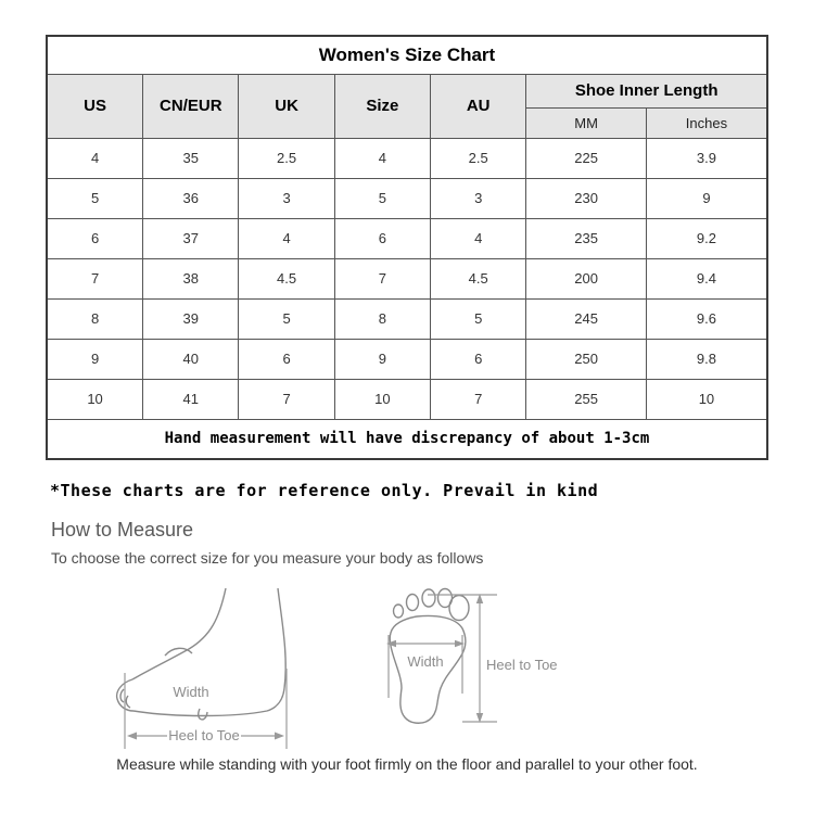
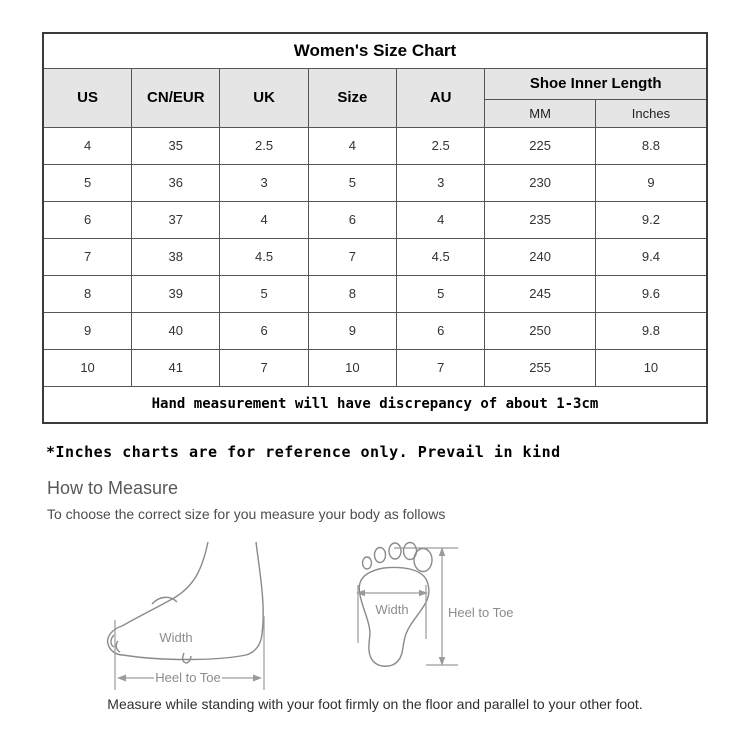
  Women's Size Chart
  US	CN/EUR	UK	Size	AU	Shoe Inner Length
  MM	Inches
- 4	35	2.5	4	2.5	225	3.9
+ 4	35	2.5	4	2.5	225	8.8
  5	36	3	5	3	230	9
  6	37	4	6	4	235	9.2
- 7	38	4.5	7	4.5	200	9.4
+ 7	38	4.5	7	4.5	240	9.4
  8	39	5	8	5	245	9.6
  9	40	6	9	6	250	9.8
  10	41	7	10	7	255	10
  Hand measurement will have discrepancy of about 1-3cm
- *These charts are for reference only. Prevail in kind
+ *Inches charts are for reference only. Prevail in kind
  How to Measure
  To choose the correct size for you measure your body as follows
  Width
  Heel to Toe
  Width
  Heel to Toe
  Measure while standing with your foot firmly on the floor and parallel to your other foot.
